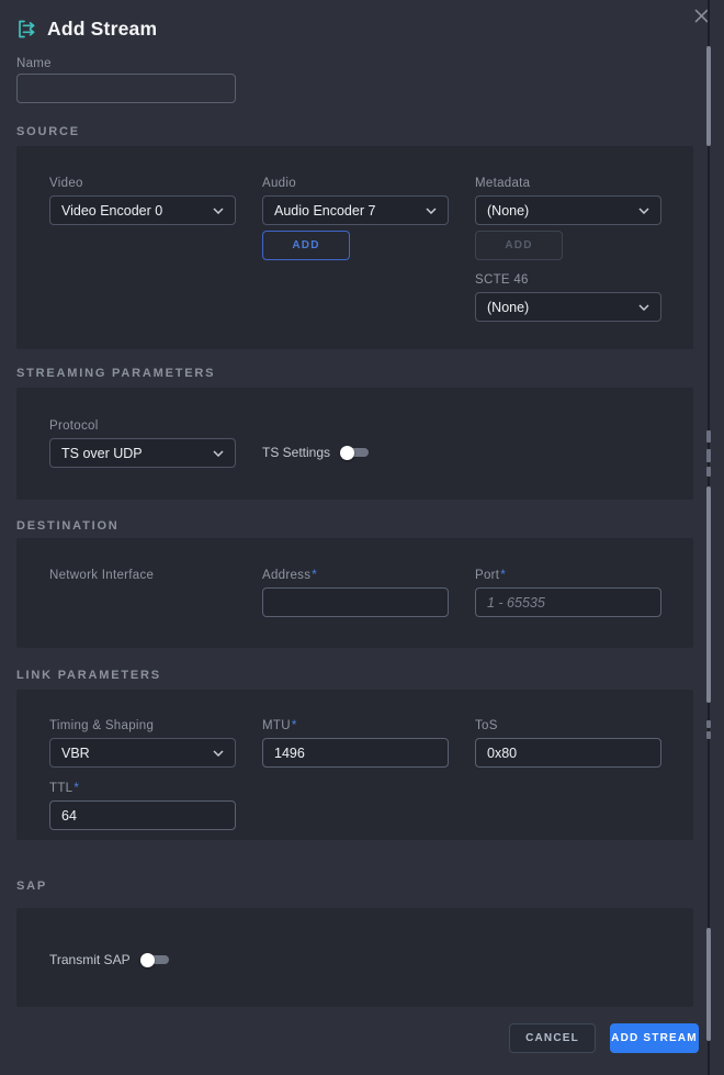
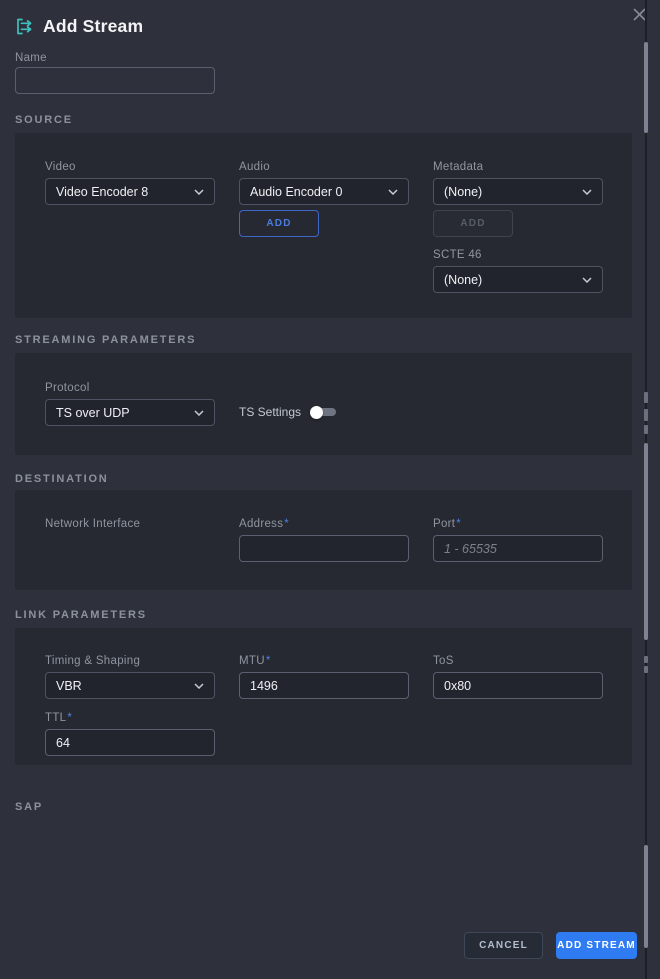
  Add Stream
  Name
  SOURCE
  Video
- Video Encoder 0
+ Video Encoder 8
  Audio
- Audio Encoder 7
+ Audio Encoder 0
  ADD
  Metadata
  (None)
  ADD
  SCTE 46
  (None)
  STREAMING PARAMETERS
  Protocol
  TS over UDP
  TS Settings
  DESTINATION
  Network Interface
  Address*
  Port*
  1 - 65535
  LINK PARAMETERS
  Timing & Shaping
  VBR
  MTU*
  1496
  ToS
  0x80
  TTL*
  64
  SAP
- Transmit SAP
  CANCEL
  ADD STREAM
